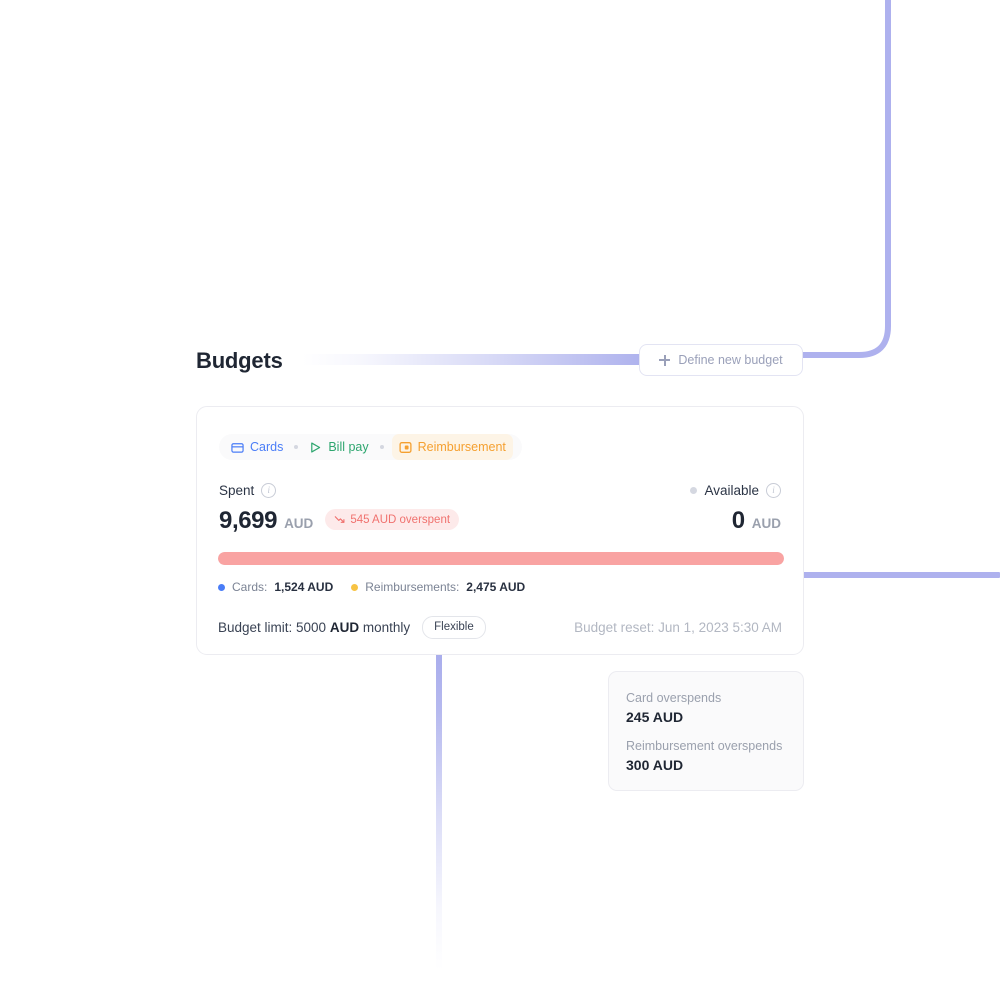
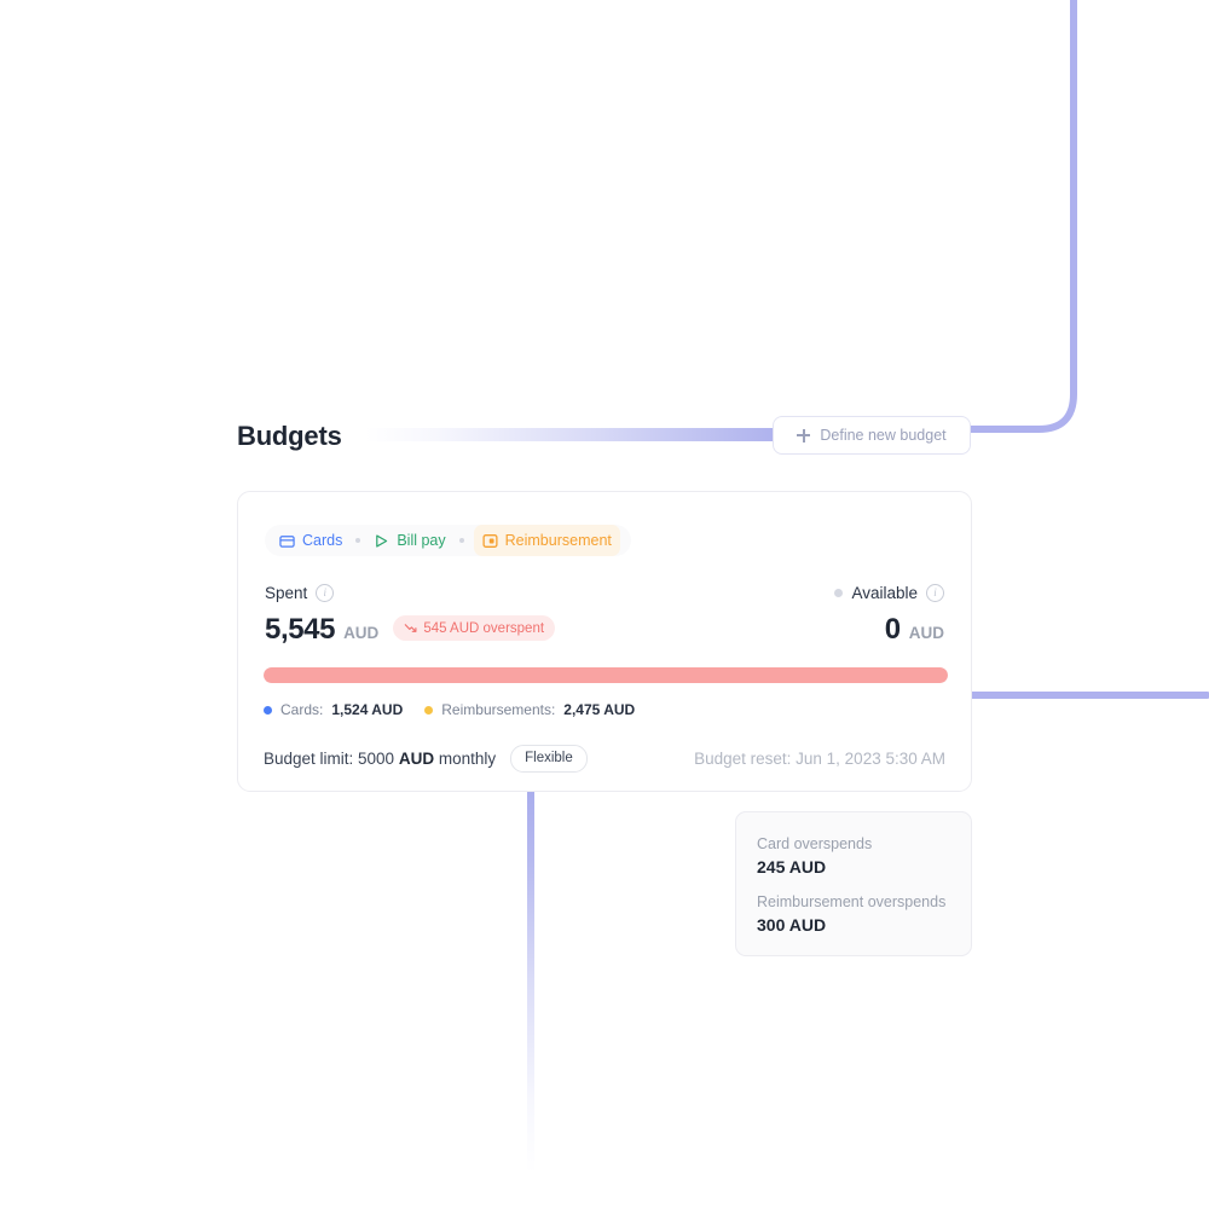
  Budgets
  Define new budget
  Cards
  Bill pay
  Reimbursement
  Spent
  i
- 9,699
+ 5,545
  AUD
  545 AUD overspent
  Available
  i
  0
  AUD
  Cards:
  1,524 AUD
  Reimbursements:
  2,475 AUD
  Budget limit: 5000 AUD monthly
  Flexible
  Budget reset: Jun 1, 2023 5:30 AM
  Card overspends
  245 AUD
  Reimbursement overspends
  300 AUD
